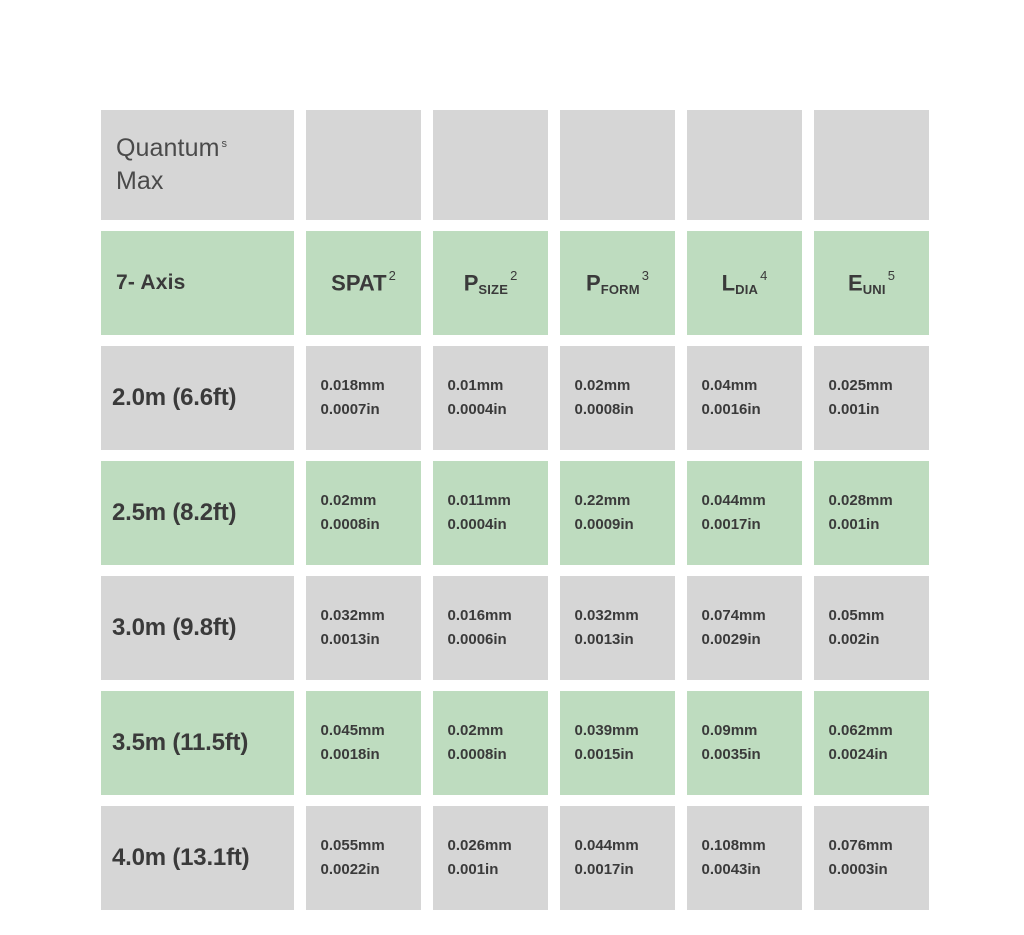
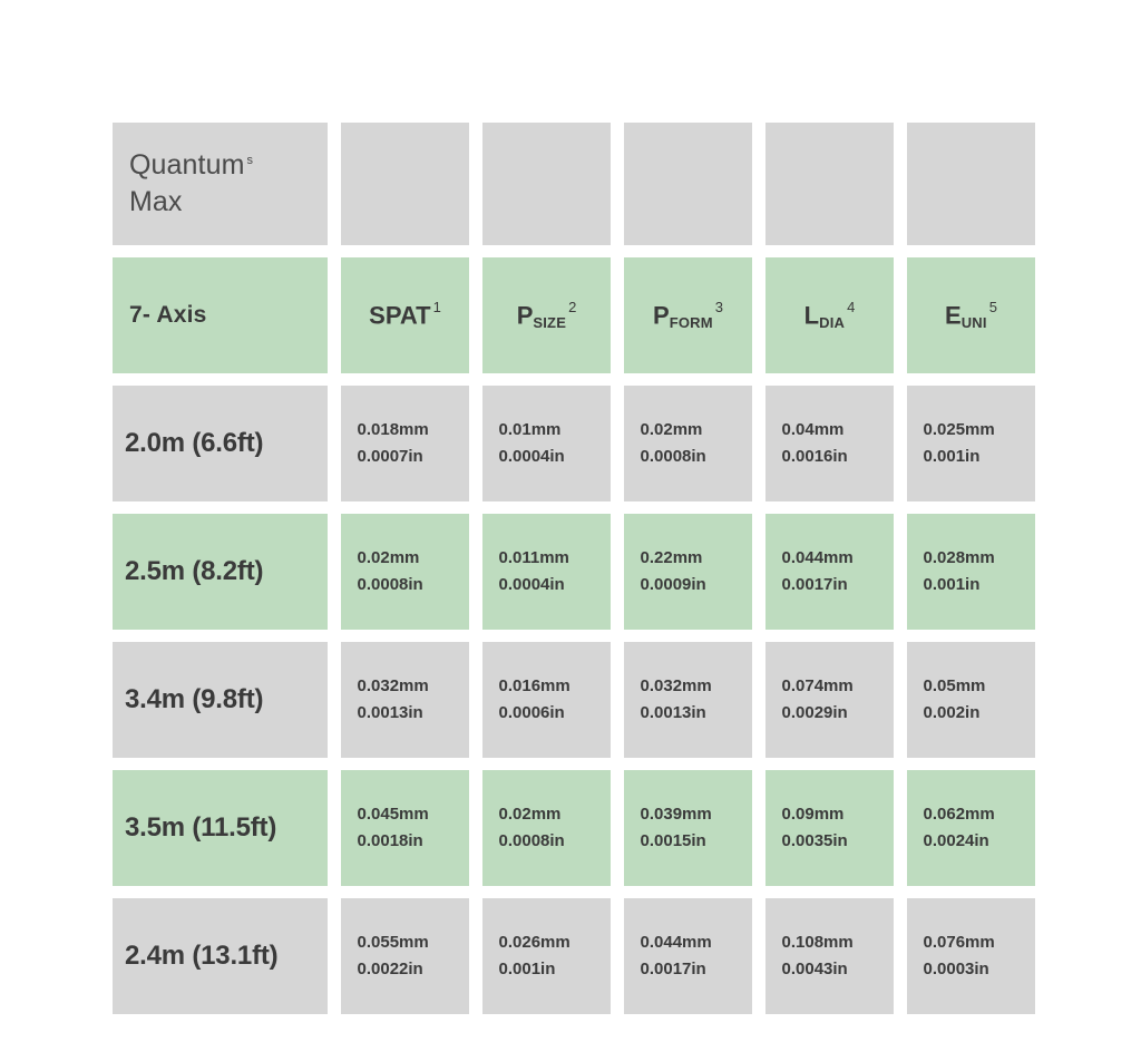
  Quantum s
  Max
  7- Axis
- SPAT 2
+ SPAT 1
  PSIZE2
  PFORM3
  LDIA4
  EUNI5
  2.0m (6.6ft)
  0.018mm
  0.0007in
  0.01mm
  0.0004in
  0.02mm
  0.0008in
  0.04mm
  0.0016in
  0.025mm
  0.001in
  2.5m (8.2ft)
  0.02mm
  0.0008in
  0.011mm
  0.0004in
  0.22mm
  0.0009in
  0.044mm
  0.0017in
  0.028mm
  0.001in
- 3.0m (9.8ft)
+ 3.4m (9.8ft)
  0.032mm
  0.0013in
  0.016mm
  0.0006in
  0.032mm
  0.0013in
  0.074mm
  0.0029in
  0.05mm
  0.002in
  3.5m (11.5ft)
  0.045mm
  0.0018in
  0.02mm
  0.0008in
  0.039mm
  0.0015in
  0.09mm
  0.0035in
  0.062mm
  0.0024in
- 4.0m (13.1ft)
+ 2.4m (13.1ft)
  0.055mm
  0.0022in
  0.026mm
  0.001in
  0.044mm
  0.0017in
  0.108mm
  0.0043in
  0.076mm
  0.0003in
